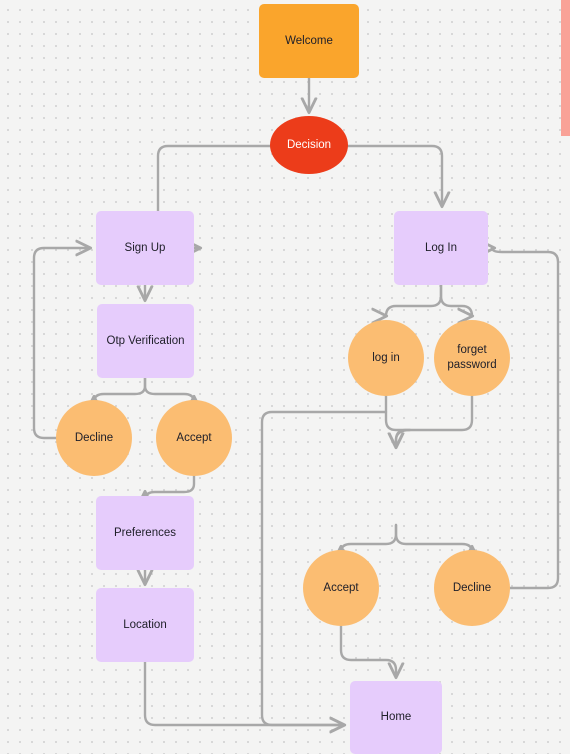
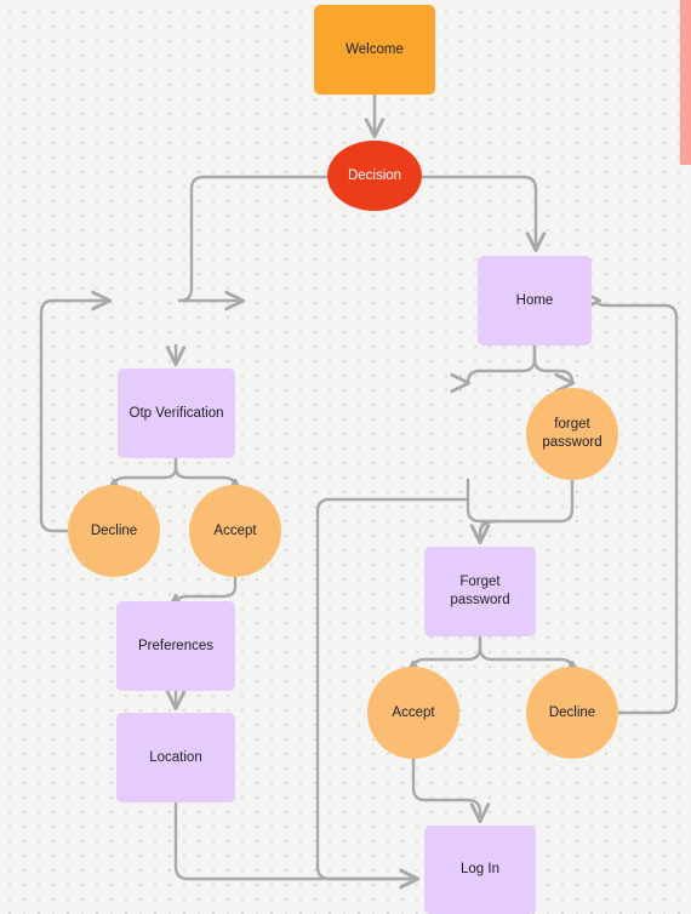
  Welcome
  Decision
- Sign Up
- Log In
+ Home
  Otp Verification
- log in
  forget password
  Decline
  Accept
+ Forget password
  Preferences
  Accept
  Decline
  Location
- Home
+ Log In
